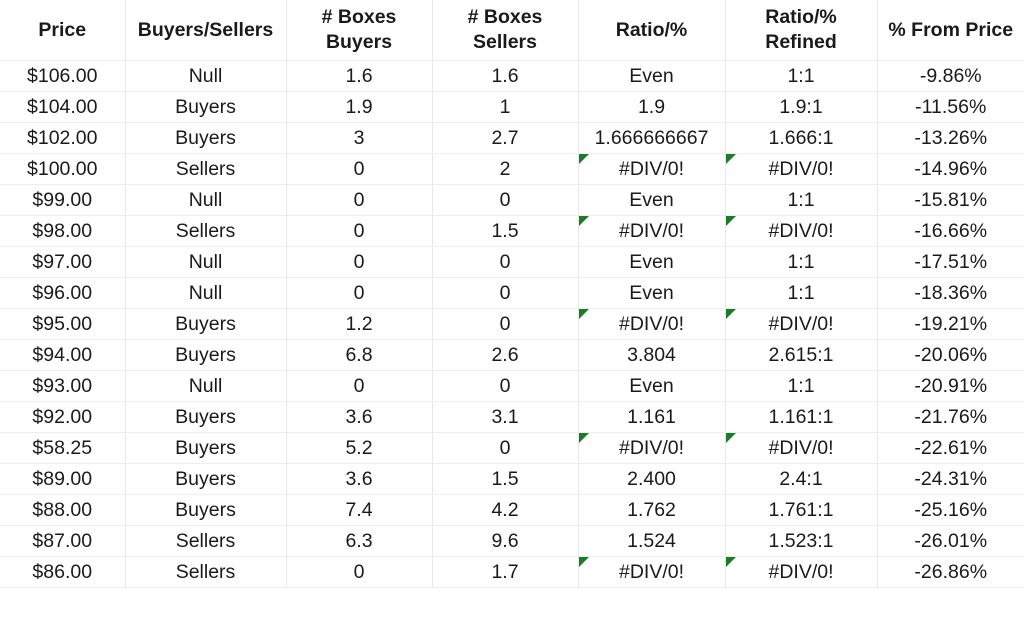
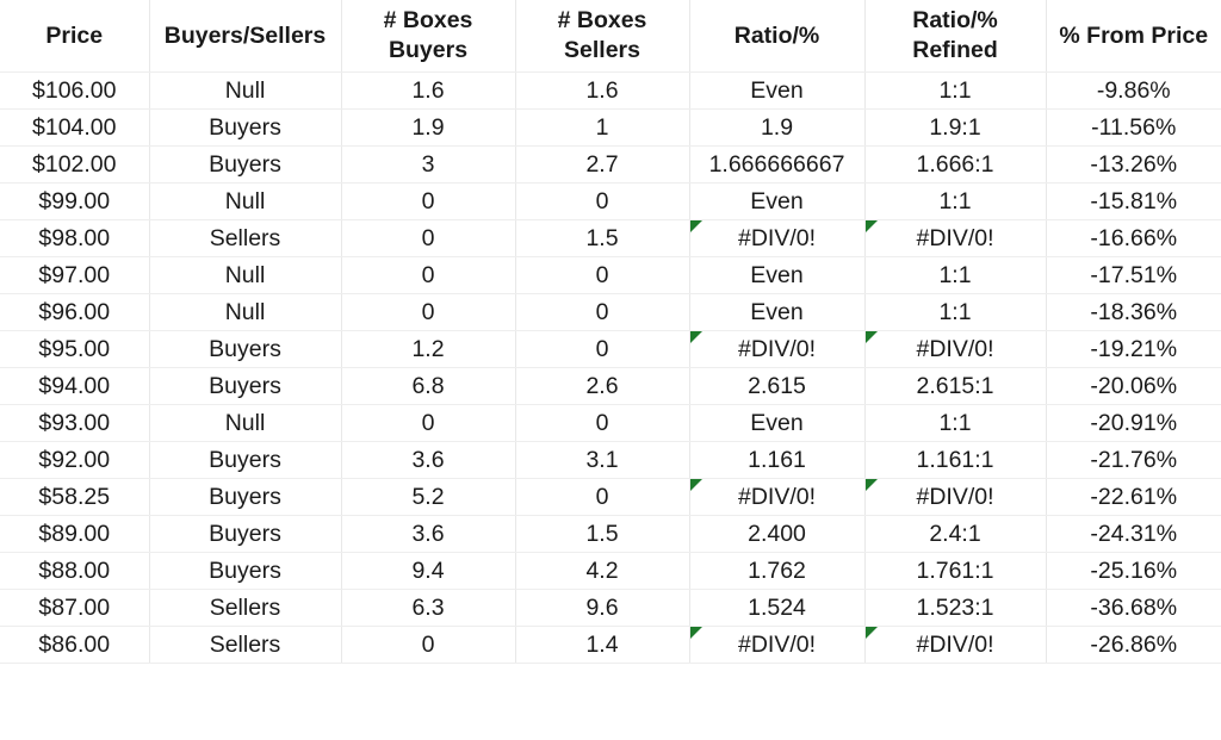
  Price	Buyers/Sellers	# Boxes Buyers	# Boxes Sellers	Ratio/%	Ratio/% Refined	% From Price
  $106.00	Null	1.6	1.6	Even	1:1	-9.86%
  $104.00	Buyers	1.9	1	1.9	1.9:1	-11.56%
  $102.00	Buyers	3	2.7	1.666666667	1.666:1	-13.26%
- $100.00	Sellers	0	2	#DIV/0!	#DIV/0!	-14.96%
  $99.00	Null	0	0	Even	1:1	-15.81%
  $98.00	Sellers	0	1.5	#DIV/0!	#DIV/0!	-16.66%
  $97.00	Null	0	0	Even	1:1	-17.51%
  $96.00	Null	0	0	Even	1:1	-18.36%
  $95.00	Buyers	1.2	0	#DIV/0!	#DIV/0!	-19.21%
- $94.00	Buyers	6.8	2.6	3.804	2.615:1	-20.06%
+ $94.00	Buyers	6.8	2.6	2.615	2.615:1	-20.06%
  $93.00	Null	0	0	Even	1:1	-20.91%
  $92.00	Buyers	3.6	3.1	1.161	1.161:1	-21.76%
  $58.25	Buyers	5.2	0	#DIV/0!	#DIV/0!	-22.61%
  $89.00	Buyers	3.6	1.5	2.400	2.4:1	-24.31%
- $88.00	Buyers	7.4	4.2	1.762	1.761:1	-25.16%
+ $88.00	Buyers	9.4	4.2	1.762	1.761:1	-25.16%
- $87.00	Sellers	6.3	9.6	1.524	1.523:1	-26.01%
+ $87.00	Sellers	6.3	9.6	1.524	1.523:1	-36.68%
- $86.00	Sellers	0	1.7	#DIV/0!	#DIV/0!	-26.86%
+ $86.00	Sellers	0	1.4	#DIV/0!	#DIV/0!	-26.86%
